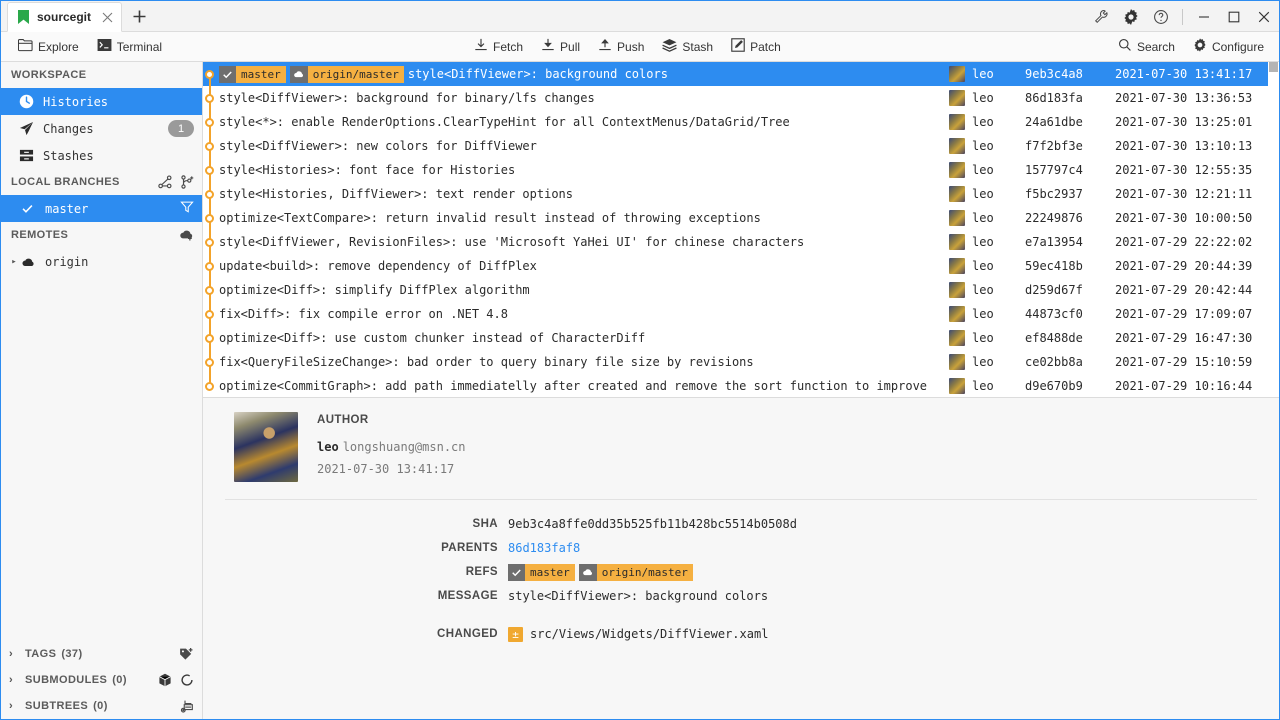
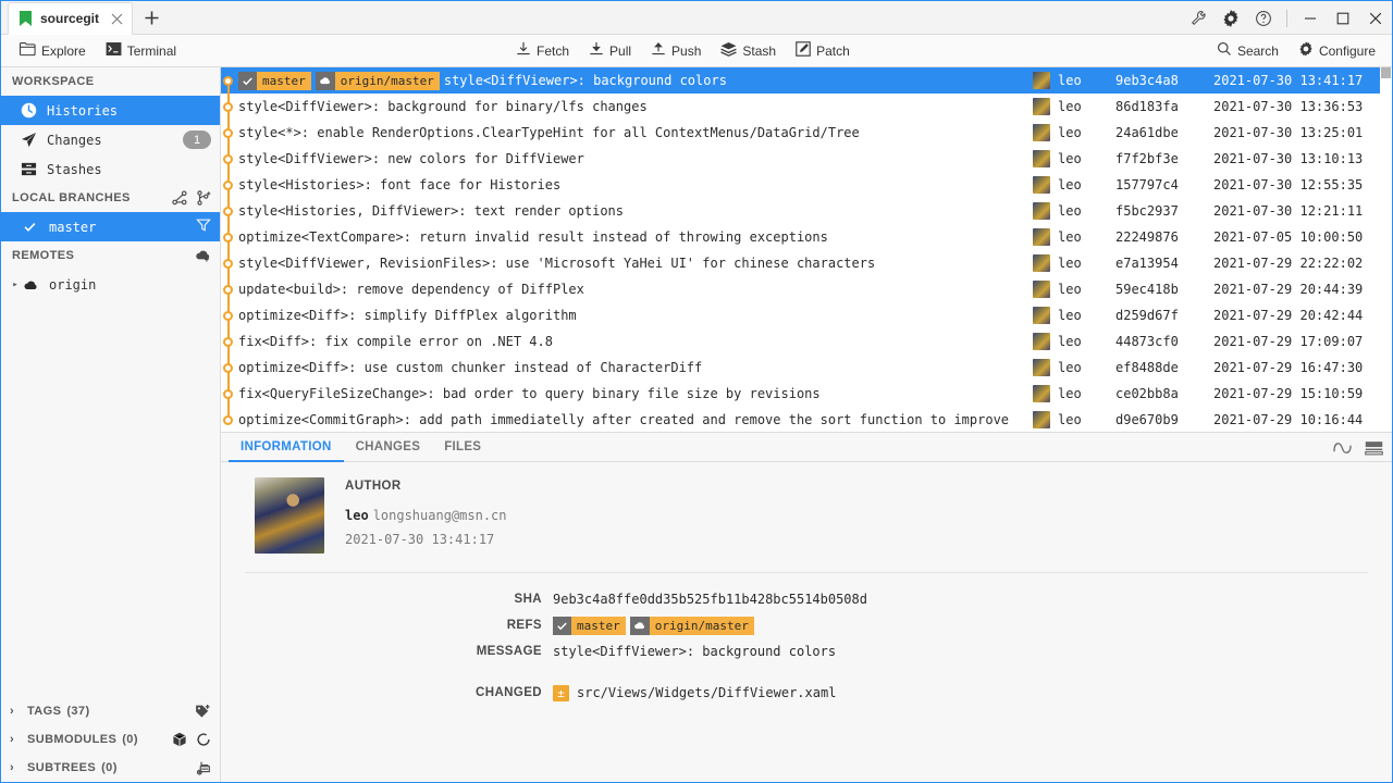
  sourcegit
  Explore
  Terminal
  Fetch
  Pull
  Push
  Stash
  Patch
  Search
  Configure
  WORKSPACE
  Histories
  Changes
  1
  Stashes
  LOCAL BRANCHES
  master
  REMOTES
  ▸
  origin
  ›
  TAGS
  (37)
  ›
  SUBMODULES
  (0)
  ›
  SUBTREES
  (0)
  master
  origin/master
  style<DiffViewer>: background colors
  leo
  9eb3c4a8
  2021-07-30 13:41:17
  style<DiffViewer>: background for binary/lfs changes
  leo
  86d183fa
  2021-07-30 13:36:53
  style<*>: enable RenderOptions.ClearTypeHint for all ContextMenus/DataGrid/Tree
  leo
  24a61dbe
  2021-07-30 13:25:01
  style<DiffViewer>: new colors for DiffViewer
  leo
  f7f2bf3e
  2021-07-30 13:10:13
  style<Histories>: font face for Histories
  leo
  157797c4
  2021-07-30 12:55:35
  style<Histories, DiffViewer>: text render options
  leo
  f5bc2937
  2021-07-30 12:21:11
  optimize<TextCompare>: return invalid result instead of throwing exceptions
  leo
  22249876
- 2021-07-30 10:00:50
+ 2021-07-05 10:00:50
  style<DiffViewer, RevisionFiles>: use 'Microsoft YaHei UI' for chinese characters
  leo
  e7a13954
  2021-07-29 22:22:02
  update<build>: remove dependency of DiffPlex
  leo
  59ec418b
  2021-07-29 20:44:39
  optimize<Diff>: simplify DiffPlex algorithm
  leo
  d259d67f
  2021-07-29 20:42:44
  fix<Diff>: fix compile error on .NET 4.8
  leo
  44873cf0
  2021-07-29 17:09:07
  optimize<Diff>: use custom chunker instead of CharacterDiff
  leo
  ef8488de
  2021-07-29 16:47:30
  fix<QueryFileSizeChange>: bad order to query binary file size by revisions
  leo
  ce02bb8a
  2021-07-29 15:10:59
  optimize<CommitGraph>: add path immediatelly after created and remove the sort function to improve
  leo
  d9e670b9
  2021-07-29 10:16:44
+ INFORMATION
+ CHANGES
+ FILES
  AUTHOR
  leo longshuang@msn.cn
  2021-07-30 13:41:17
  SHA
  9eb3c4a8ffe0dd35b525fb11b428bc5514b0508d
- PARENTS
- 86d183faf8
  REFS
  master
  origin/master
  MESSAGE
  style<DiffViewer>: background colors
  CHANGED
  ±
  src/Views/Widgets/DiffViewer.xaml
